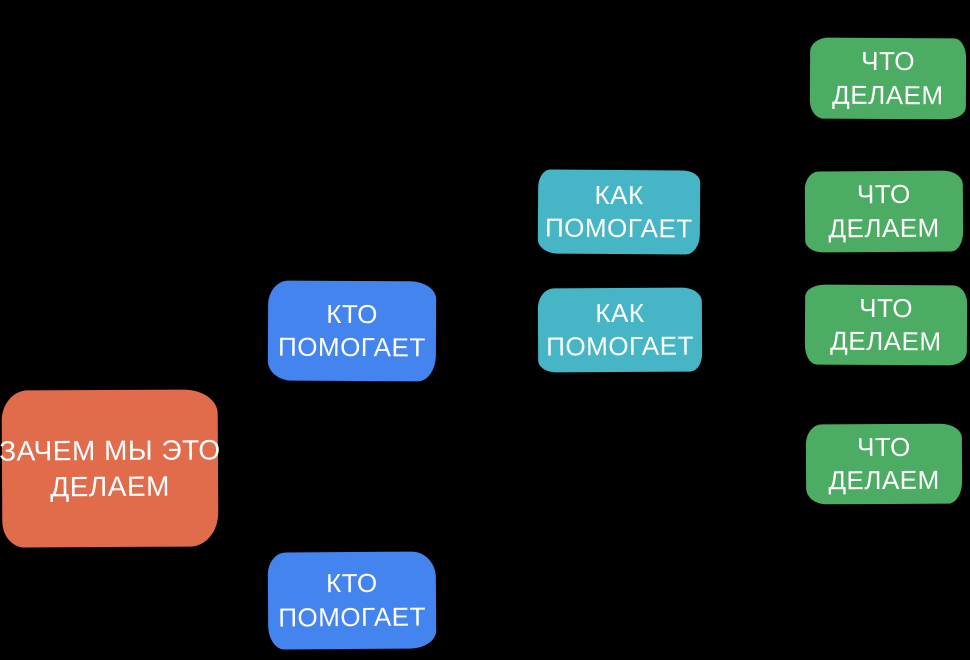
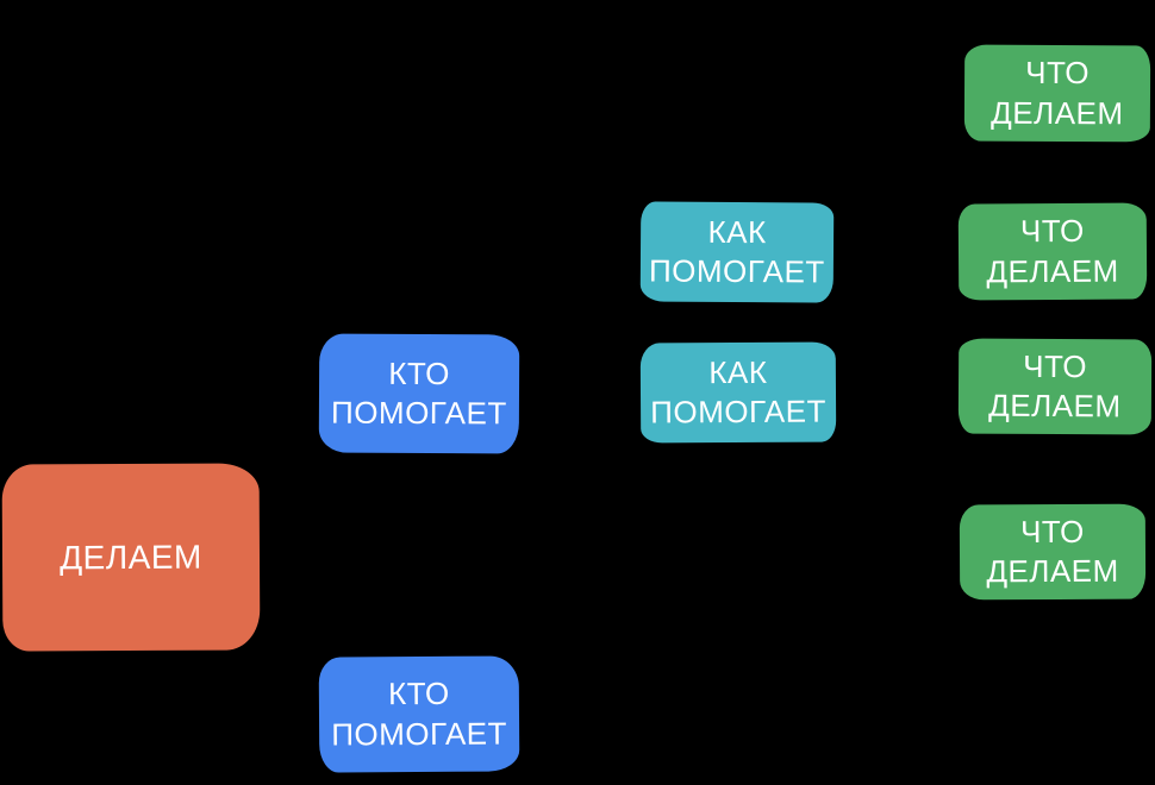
- ЗАЧЕМ МЫ ЭТО
  ДЕЛАЕМ
  КТО
  ПОМОГАЕТ
  КТО
  ПОМОГАЕТ
  КАК
  ПОМОГАЕТ
  КАК
  ПОМОГАЕТ
  ЧТО
  ДЕЛАЕМ
  ЧТО
  ДЕЛАЕМ
  ЧТО
  ДЕЛАЕМ
  ЧТО
  ДЕЛАЕМ
